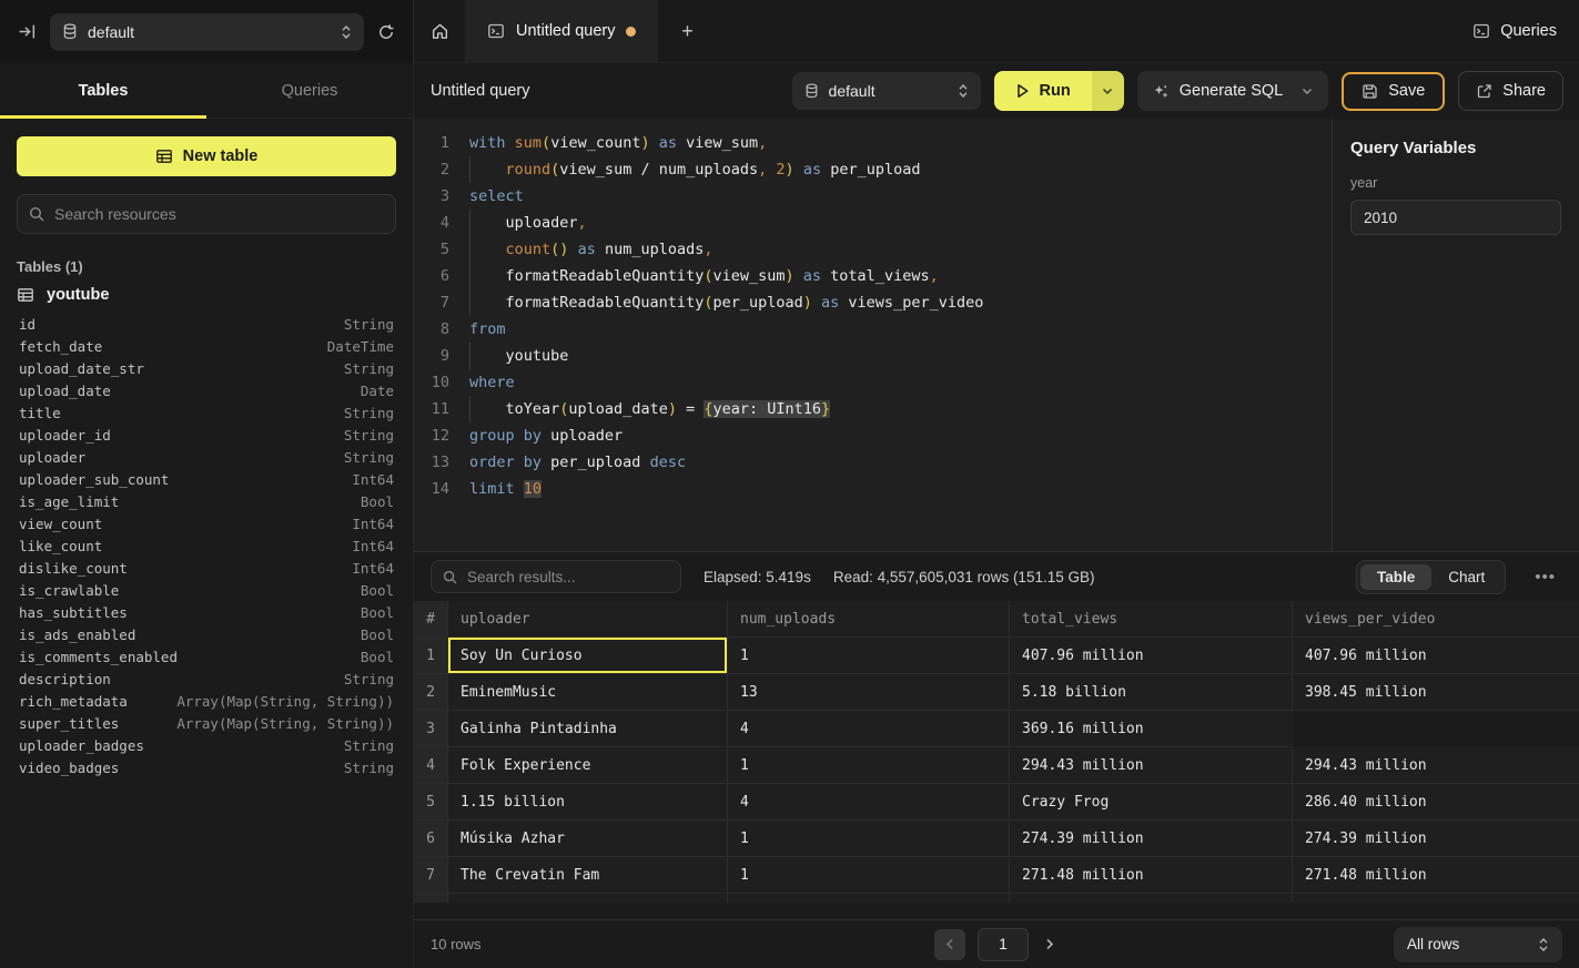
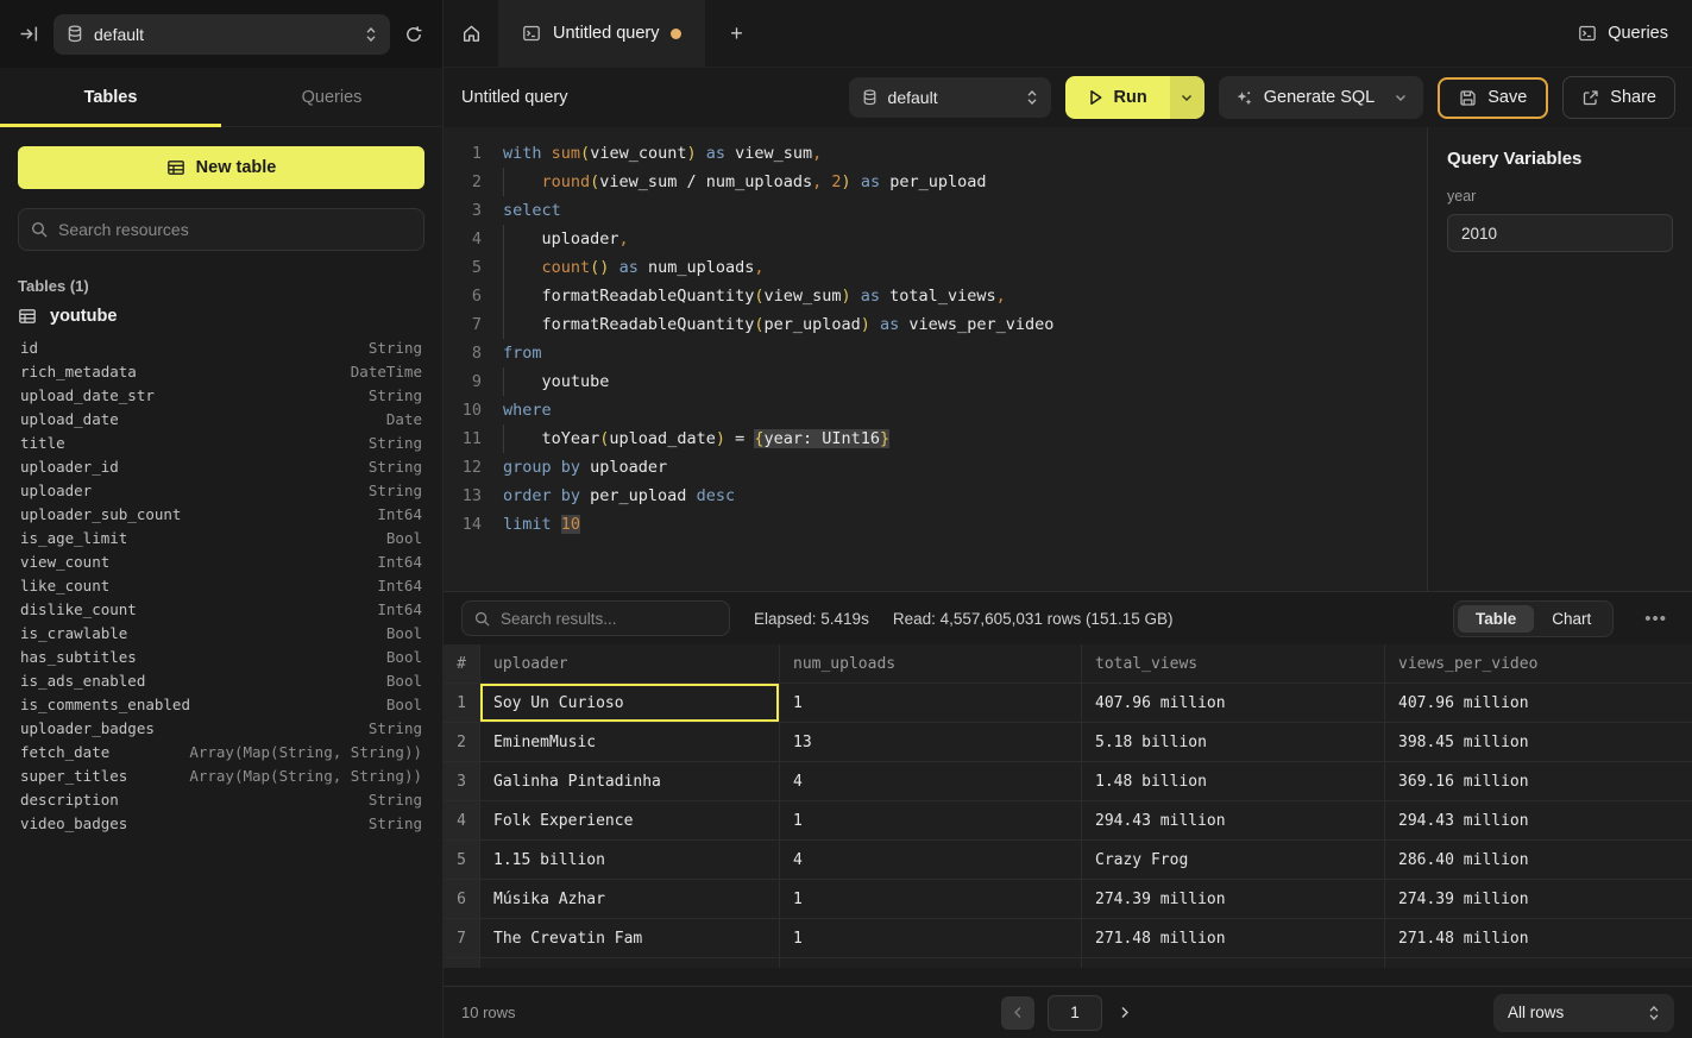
  default
  Untitled query
  +
  Queries
  Tables
  Queries
  New table
  Search resources
  Tables (1)
  youtube
  id
  String
- fetch_date
+ rich_metadata
  DateTime
  upload_date_str
  String
  upload_date
  Date
  title
  String
  uploader_id
  String
  uploader
  String
  uploader_sub_count
  Int64
  is_age_limit
  Bool
  view_count
  Int64
  like_count
  Int64
  dislike_count
  Int64
  is_crawlable
  Bool
  has_subtitles
  Bool
  is_ads_enabled
  Bool
  is_comments_enabled
  Bool
- description
+ uploader_badges
  String
- rich_metadata
+ fetch_date
  Array(Map(String, String))
  super_titles
  Array(Map(String, String))
- uploader_badges
+ description
  String
  video_badges
  String
  Untitled query
  default
  Run
  Generate SQL
  Save
  Share
  1
  with sum(view_count) as view_sum,
  2
  round(view_sum / num_uploads, 2) as per_upload
  3
  select
  4
  uploader,
  5
  count() as num_uploads,
  6
  formatReadableQuantity(view_sum) as total_views,
  7
  formatReadableQuantity(per_upload) as views_per_video
  8
  from
  9
  youtube
  10
  where
  11
  toYear(upload_date) = {year: UInt16}
  12
  group by uploader
  13
  order by per_upload desc
  14
  limit 10
  Query Variables
  year
  2010
  Search results...
  Elapsed: 5.419s
  Read: 4,557,605,031 rows (151.15 GB)
  Table
  Chart
  •••
  #
  uploader
  num_uploads
  total_views
  views_per_video
  1
  Soy Un Curioso
  1
  407.96 million
  407.96 million
  2
  EminemMusic
  13
  5.18 billion
  398.45 million
  3
  Galinha Pintadinha
  4
+ 1.48 billion
  369.16 million
  4
  Folk Experience
  1
  294.43 million
  294.43 million
  5
  1.15 billion
  4
  Crazy Frog
  286.40 million
  6
  Músika Azhar
  1
  274.39 million
  274.39 million
  7
  The Crevatin Fam
  1
  271.48 million
  271.48 million
  10 rows
  1
  All rows
